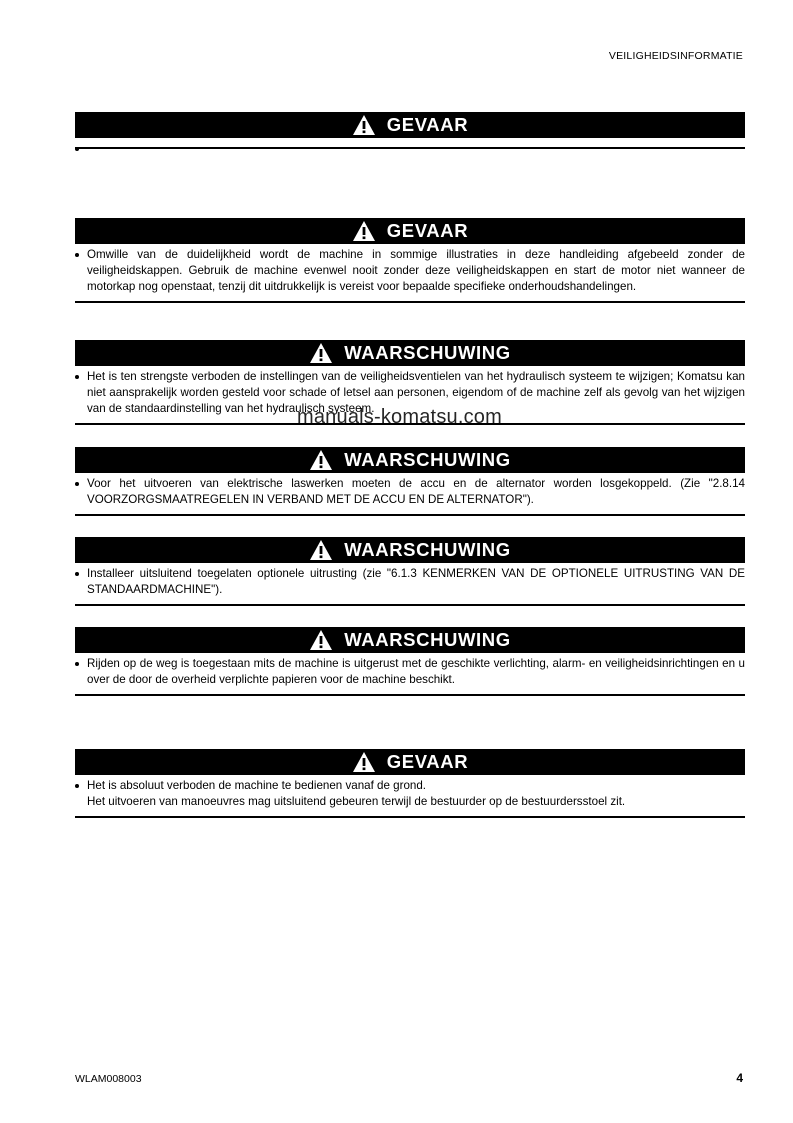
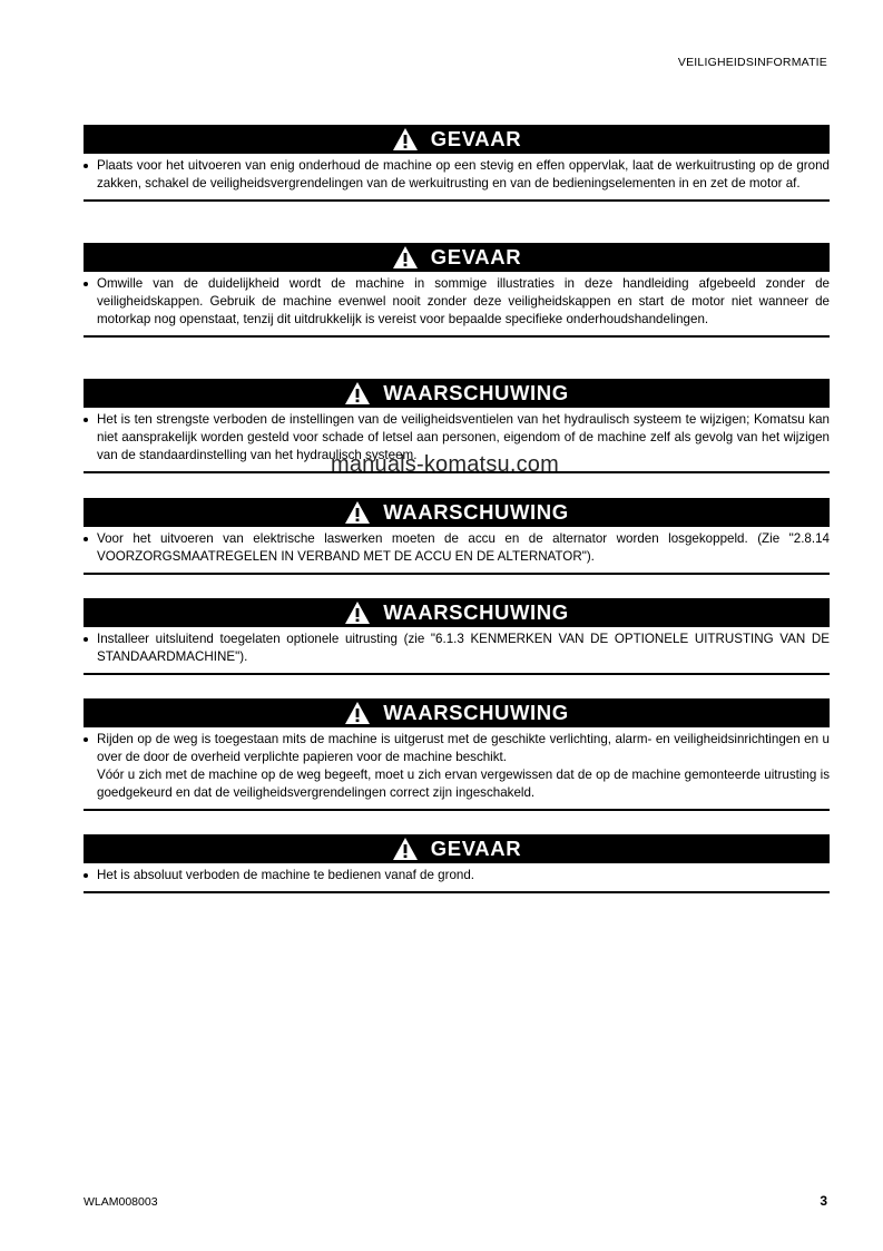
  VEILIGHEIDSINFORMATIE
  GEVAAR
+ Plaats voor het uitvoeren van enig onderhoud de machine op een stevig en effen oppervlak, laat de werkuitrusting op de grond zakken, schakel de veiligheidsvergrendelingen van de werkuitrusting en van de bedieningselementen in en zet de motor af.
  GEVAAR
  Omwille van de duidelijkheid wordt de machine in sommige illustraties in deze handleiding afgebeeld zonder de veiligheidskappen. Gebruik de machine evenwel nooit zonder deze veiligheidskappen en start de motor niet wanneer de motorkap nog openstaat, tenzij dit uitdrukkelijk is vereist voor bepaalde speci­fieke onderhoudshandelingen.
  WAARSCHUWING
  Het is ten strengste verboden de instellingen van de veiligheidsventielen van het hydraulisch systeem te wijzigen; Komatsu kan niet aansprakelijk worden gesteld voor schade of letsel aan personen, eigendom of de machine zelf als gevolg van het wijzigen van de standaardinstelling van het hydraulisch systeem.
  WAARSCHUWING
  Voor het uitvoeren van elektrische laswerken moeten de accu en de alternator worden losgekoppeld. (Zie "2.8.14 VOORZORGSMAATREGELEN IN VERBAND MET DE ACCU EN DE ALTERNATOR").
  WAARSCHUWING
  Installeer uitsluitend toegelaten optionele uitrusting (zie "6.1.3 KENMERKEN VAN DE OPTIONELE UIT­RUSTING VAN DE STANDAARDMACHINE").
  WAARSCHUWING
  Rijden op de weg is toegestaan mits de machine is uitgerust met de geschikte verlichting, alarm- en vei­ligheidsinrichtingen en u over de door de overheid verplichte papieren voor de machine beschikt.
+ Vóór u zich met de machine op de weg begeeft, moet u zich ervan vergewissen dat de op de machine ge­monteerde uitrusting is goedgekeurd en dat de veiligheidsvergrendelingen correct zijn ingeschakeld.
  GEVAAR
  Het is absoluut verboden de machine te bedienen vanaf de grond.
- Het uitvoeren van manoeuvres mag uitsluitend gebeuren terwijl de bestuurder op de bestuurdersstoel zit.
  manuals-komatsu.com
  WLAM008003
- 4
+ 3
